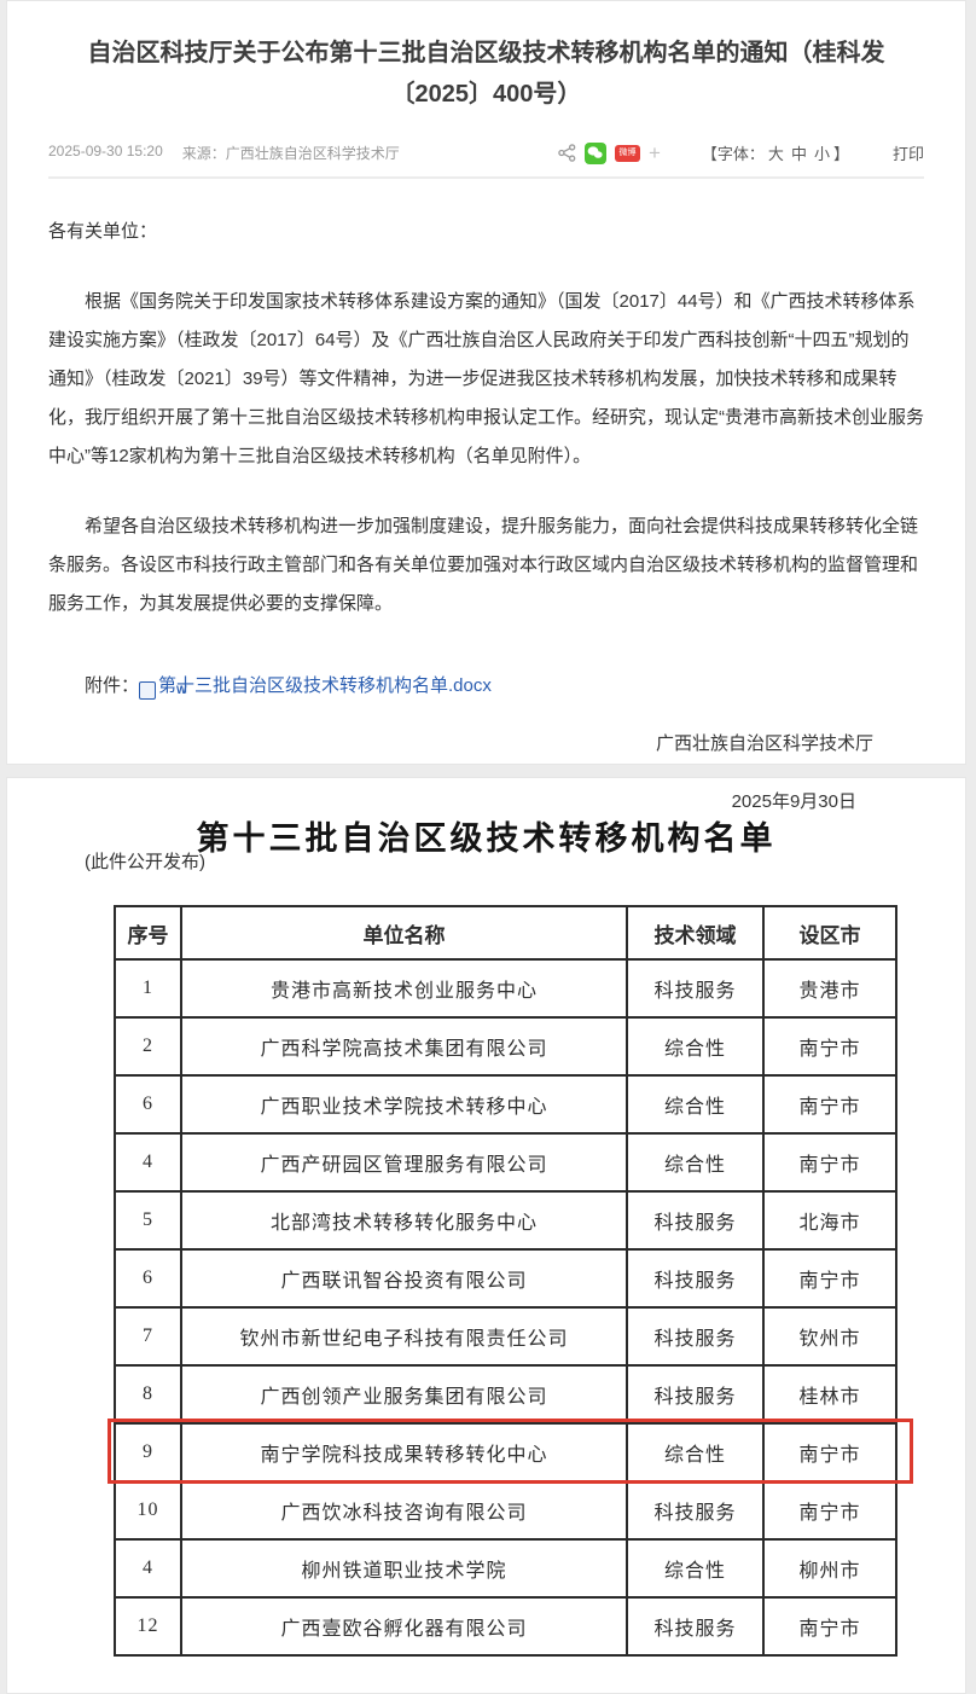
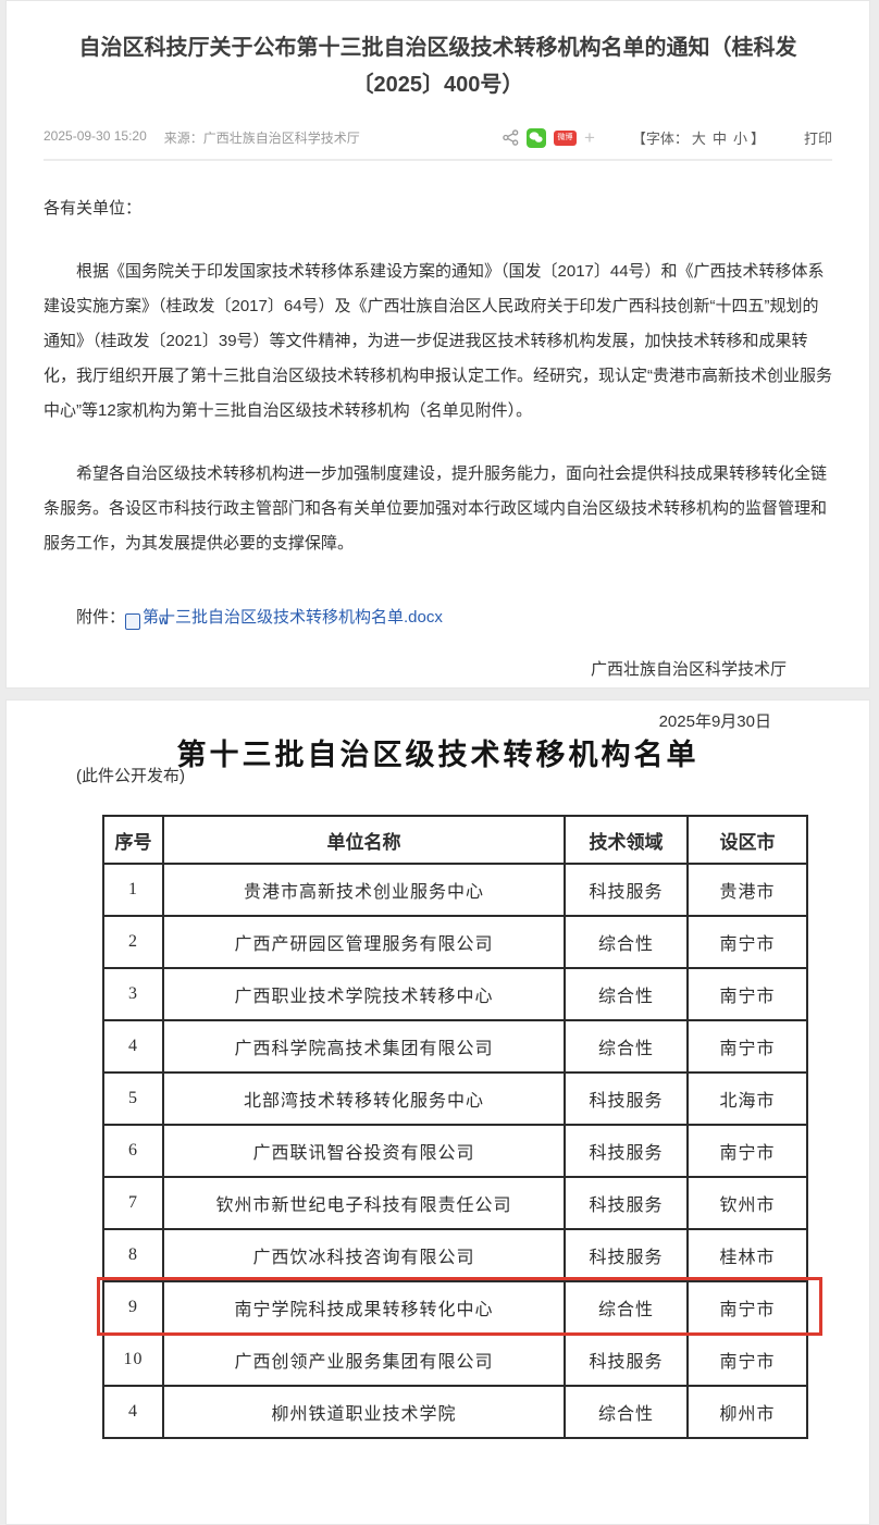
  自治区科技厅关于公布第十三批自治区级技术转移机构名单的通知（桂科发〔2025〕400号）
  2025-09-30 15:20
  来源：广西壮族自治区科学技术厅
  +
  【字体： 大 中 小 】
  打印
  各有关单位：
  根据《国务院关于印发国家技术转移体系建设方案的通知》（国发〔2017〕44号）和《广西技术转移体系建设实施方案》（桂政发〔2017〕64号）及《广西壮族自治区人民政府关于印发广西科技创新“十四五”规划的通知》（桂政发〔2021〕39号）等文件精神，为进一步促进我区技术转移机构发展，加快技术转移和成果转化，我厅组织开展了第十三批自治区级技术转移机构申报认定工作。经研究，现认定“贵港市高新技术创业服务中心”等12家机构为第十三批自治区级技术转移机构（名单见附件）。
  希望各自治区级技术转移机构进一步加强制度建设，提升服务能力，面向社会提供科技成果转移转化全链条服务。各设区市科技行政主管部门和各有关单位要加强对本行政区域内自治区级技术转移机构的监督管理和服务工作，为其发展提供必要的支撑保障。
  附件： W第十三批自治区级技术转移机构名单.docx
  广西壮族自治区科学技术厅
  2025年9月30日
  (此件公开发布)
  第十三批自治区级技术转移机构名单
  序号	单位名称	技术领域	设区市
  1	贵港市高新技术创业服务中心	科技服务	贵港市
- 2	广西科学院高技术集团有限公司	综合性	南宁市
+ 2	广西产研园区管理服务有限公司	综合性	南宁市
- 6	广西职业技术学院技术转移中心	综合性	南宁市
+ 3	广西职业技术学院技术转移中心	综合性	南宁市
- 4	广西产研园区管理服务有限公司	综合性	南宁市
+ 4	广西科学院高技术集团有限公司	综合性	南宁市
  5	北部湾技术转移转化服务中心	科技服务	北海市
  6	广西联讯智谷投资有限公司	科技服务	南宁市
  7	钦州市新世纪电子科技有限责任公司	科技服务	钦州市
- 8	广西创领产业服务集团有限公司	科技服务	桂林市
+ 8	广西饮冰科技咨询有限公司	科技服务	桂林市
  9	南宁学院科技成果转移转化中心	综合性	南宁市
- 10	广西饮冰科技咨询有限公司	科技服务	南宁市
+ 10	广西创领产业服务集团有限公司	科技服务	南宁市
  4	柳州铁道职业技术学院	综合性	柳州市
- 12	广西壹欧谷孵化器有限公司	科技服务	南宁市
